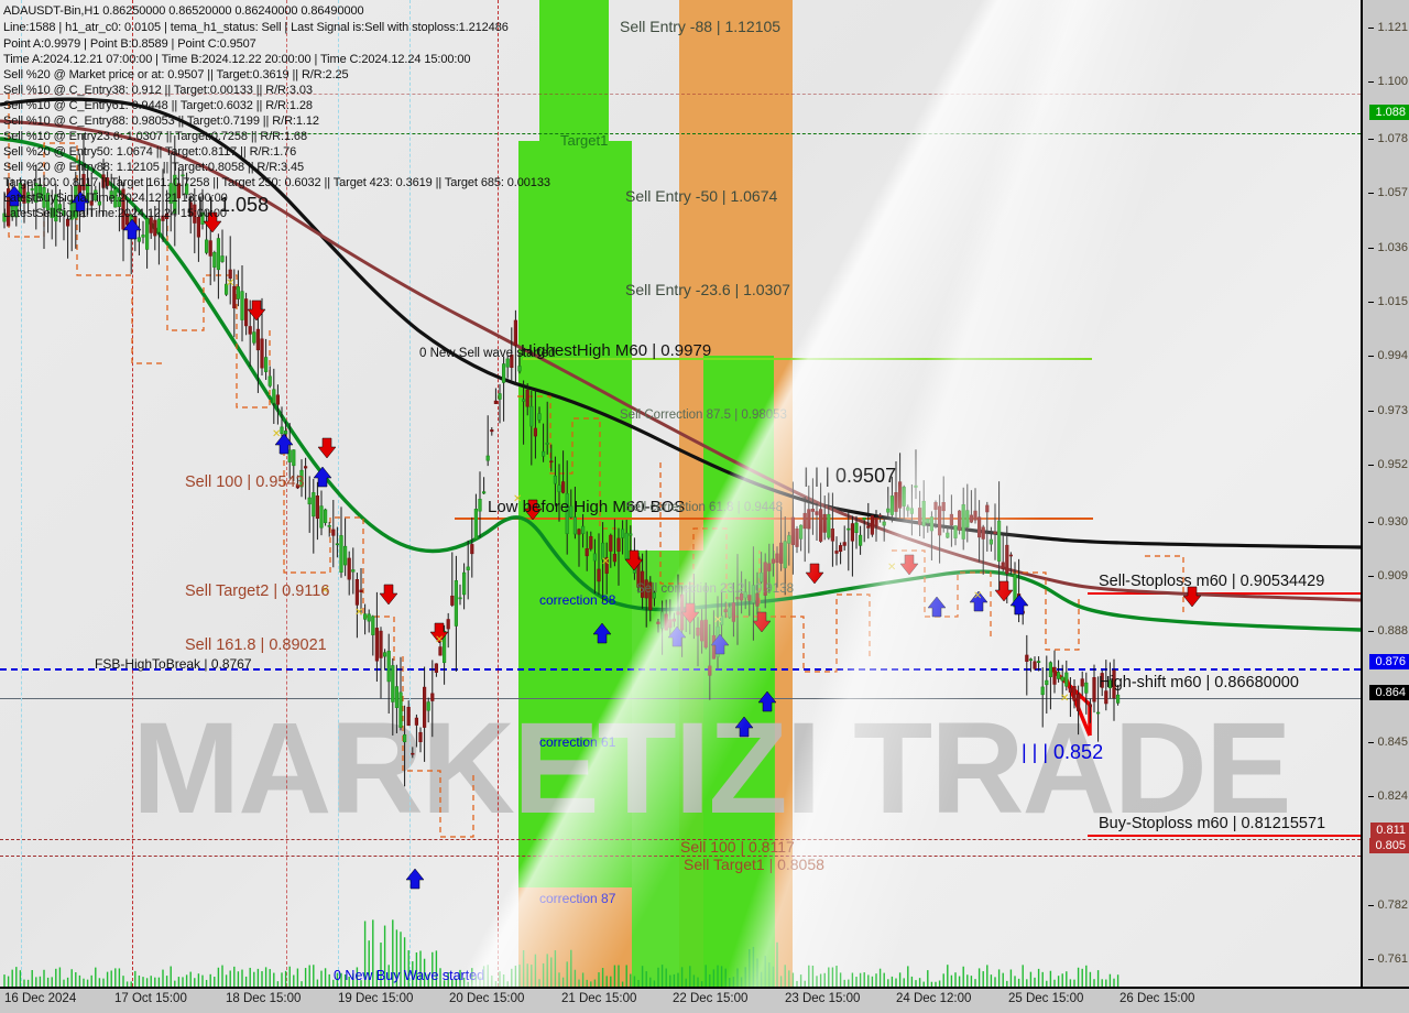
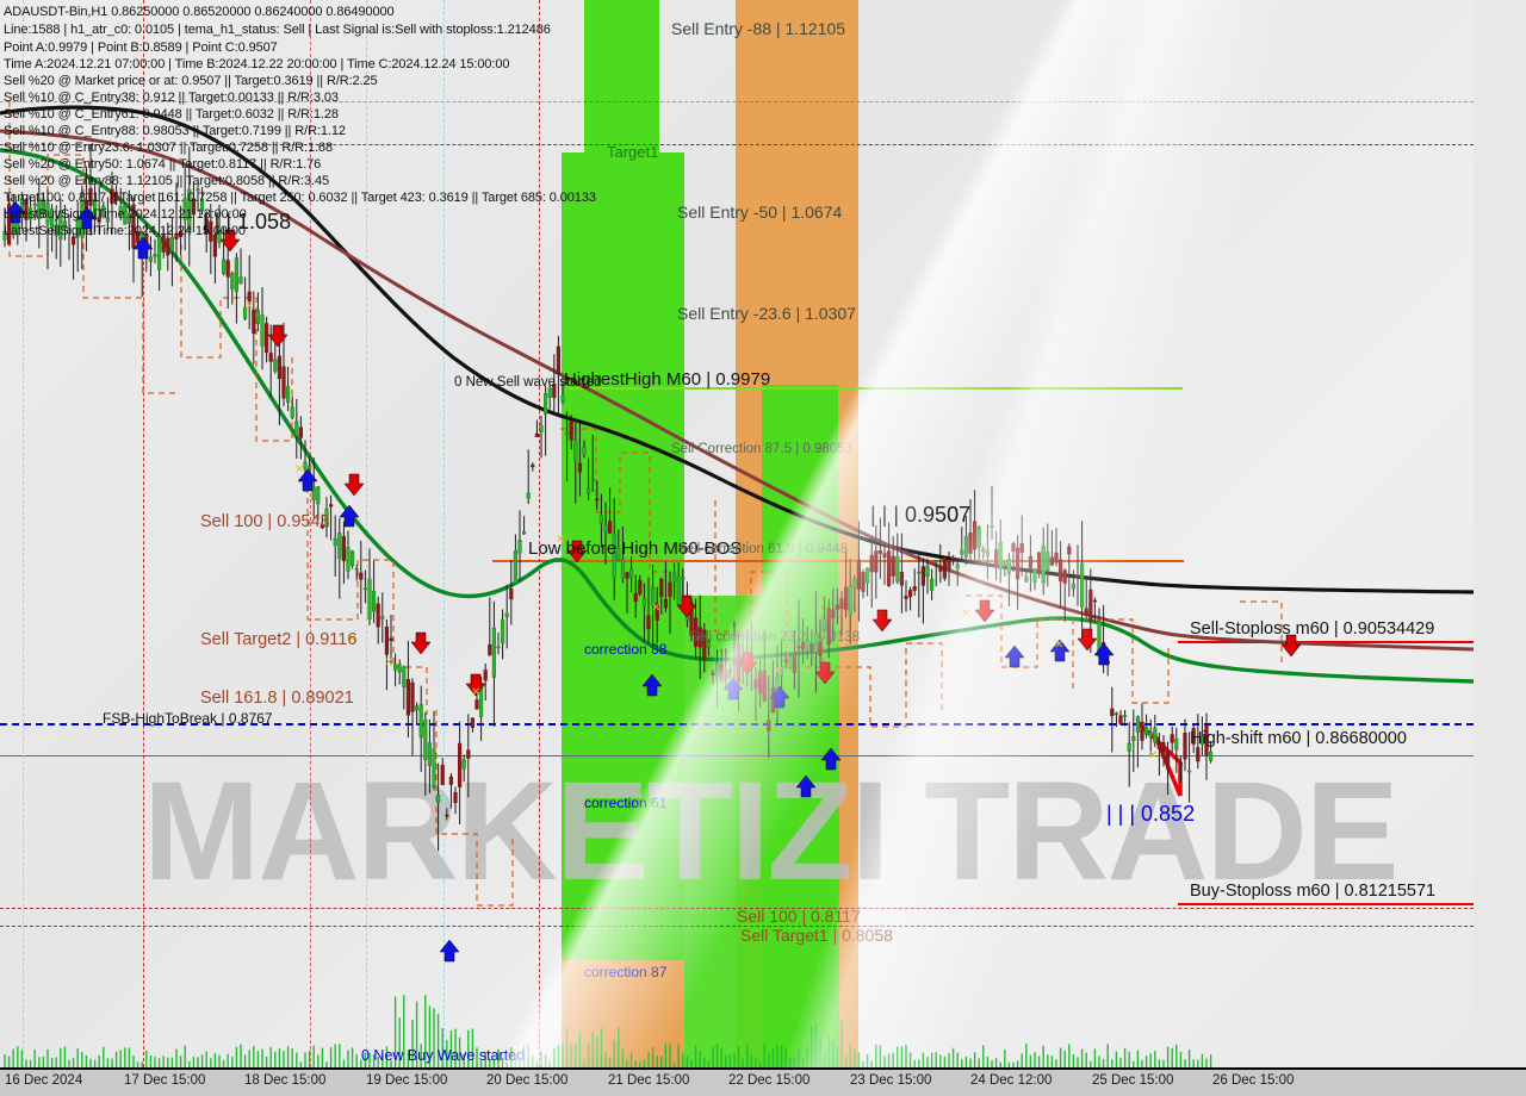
- 1.121
- 1.100
- 1.078
- 1.057
- 1.036
- 1.015
- 0.994
- 0.973
- 0.952
- 0.930
- 0.909
- 0.888
- 0.845
- 0.824
- 0.782
- 0.761
- 1.088
- 0.876
- 0.864
- 0.811
- 0.805
  16 Dec 2024
- 17 Oct 15:00
+ 17 Dec 15:00
  18 Dec 15:00
  19 Dec 15:00
  20 Dec 15:00
  21 Dec 15:00
  22 Dec 15:00
  23 Dec 15:00
  24 Dec 12:00
  25 Dec 15:00
  26 Dec 15:00
